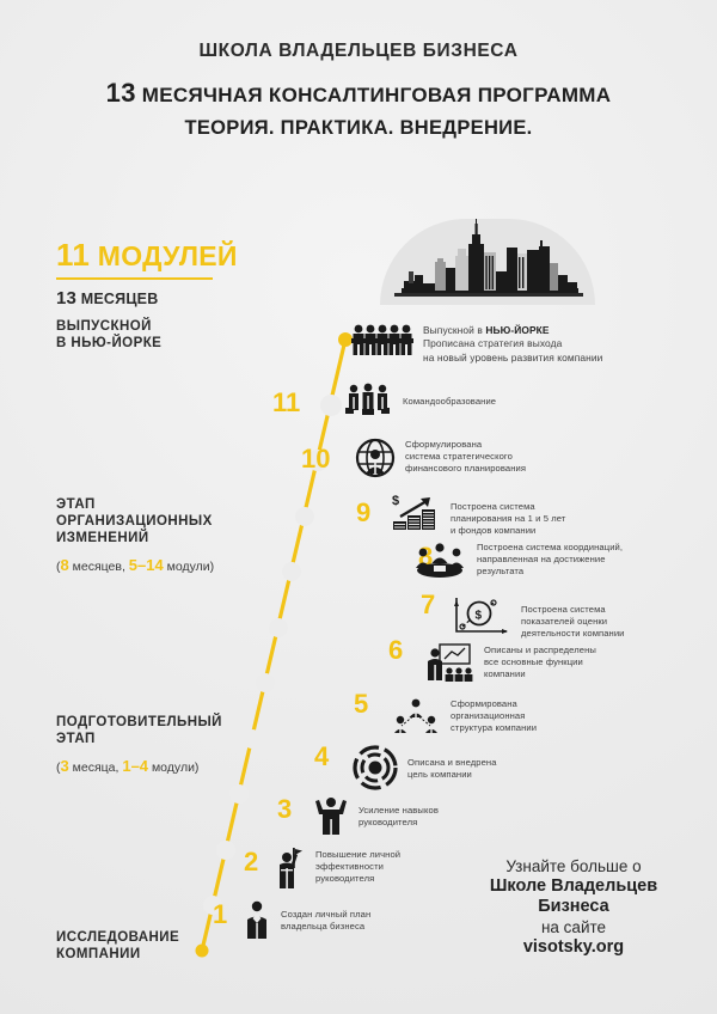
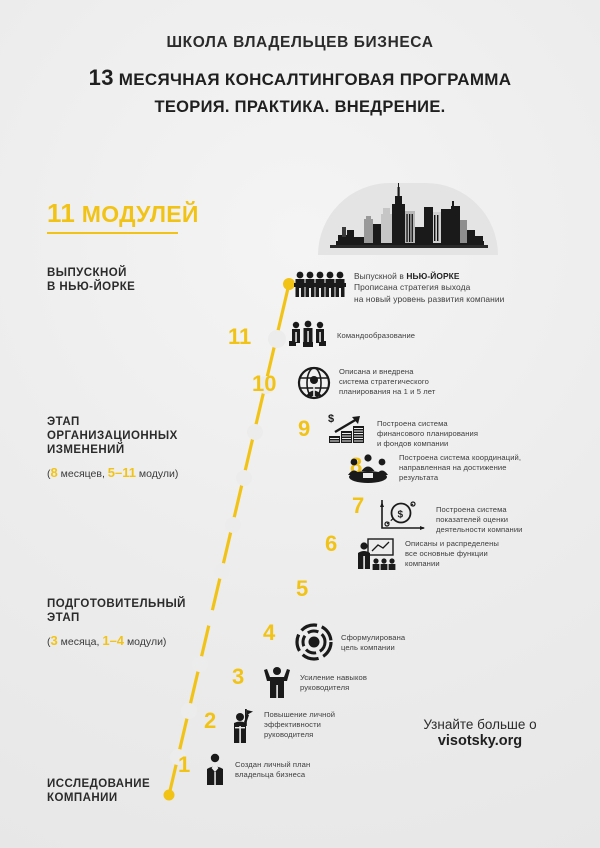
  ШКОЛА ВЛАДЕЛЬЦЕВ БИЗНЕСА
  13 МЕСЯЧНАЯ КОНСАЛТИНГОВАЯ ПРОГРАММА
  ТЕОРИЯ. ПРАКТИКА. ВНЕДРЕНИЕ.
  11 МОДУЛЕЙ
- 13 МЕСЯЦЕВ
  ВЫПУСКНОЙ
  В НЬЮ-ЙОРКЕ
  ЭТАП
  ОРГАНИЗАЦИОННЫХ
  ИЗМЕНЕНИЙ
- (8 месяцев, 5–14 модули)
+ (8 месяцев, 5–11 модули)
  ПОДГОТОВИТЕЛЬНЫЙ
  ЭТАП
  (3 месяца, 1–4 модули)
  ИССЛЕДОВАНИЕ
  КОМПАНИИ
  1
  2
  3
  4
  5
  6
  7
  8
  9
  10
  11
  Выпускной в НЬЮ-ЙОРКЕ
  Прописана стратегия выхода
  на новый уровень развития компании
  Командообразование
- Сформулирована
+ Описана и внедрена
  система стратегического
- финансового планирования
+ планирования на 1 и 5 лет
  $
  Построена система
- планирования на 1 и 5 лет
+ финансового планирования
  и фондов компании
  Построена система координаций,
  направленная на достижение
  результата
  $
  Построена система
  показателей оценки
  деятельности компании
  Описаны и распределены
  все основные функции
  компании
- Сформирована
- организационная
- структура компании
- Описана и внедрена
+ Сформулирована
  цель компании
  Усиление навыков
  руководителя
  Повышение личной
  эффективности
  руководителя
  Создан личный план
  владельца бизнеса
  Узнайте больше о
- Школе Владельцев Бизнеса
- на сайте
  visotsky.org
